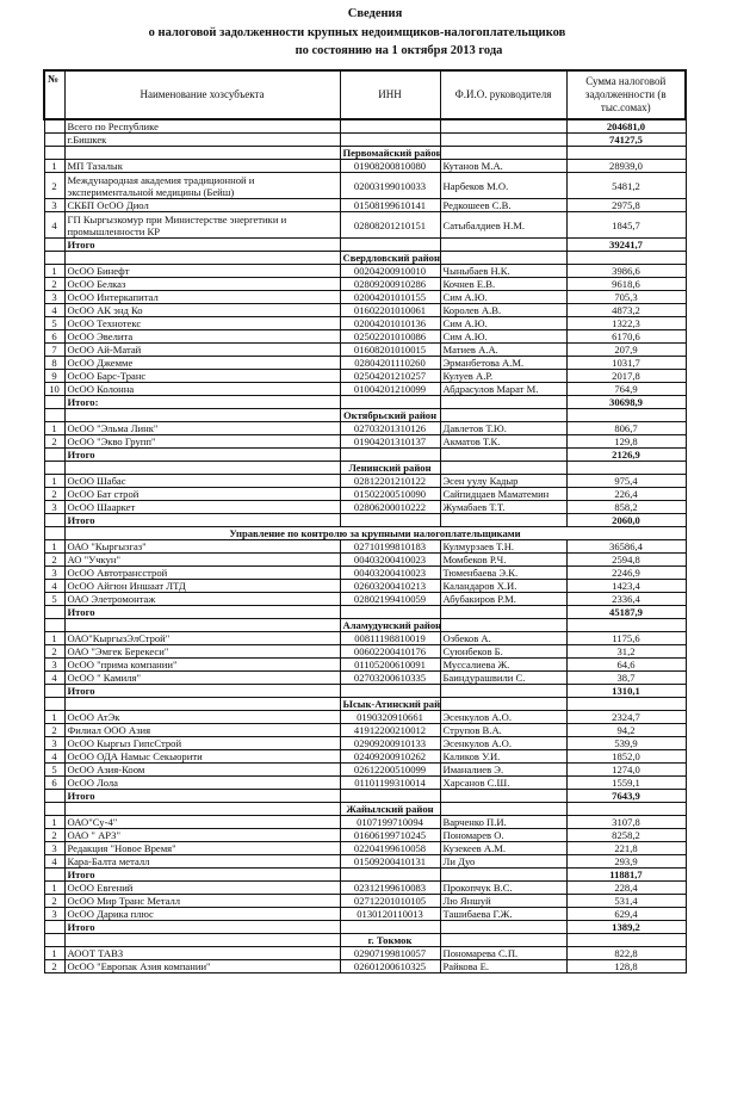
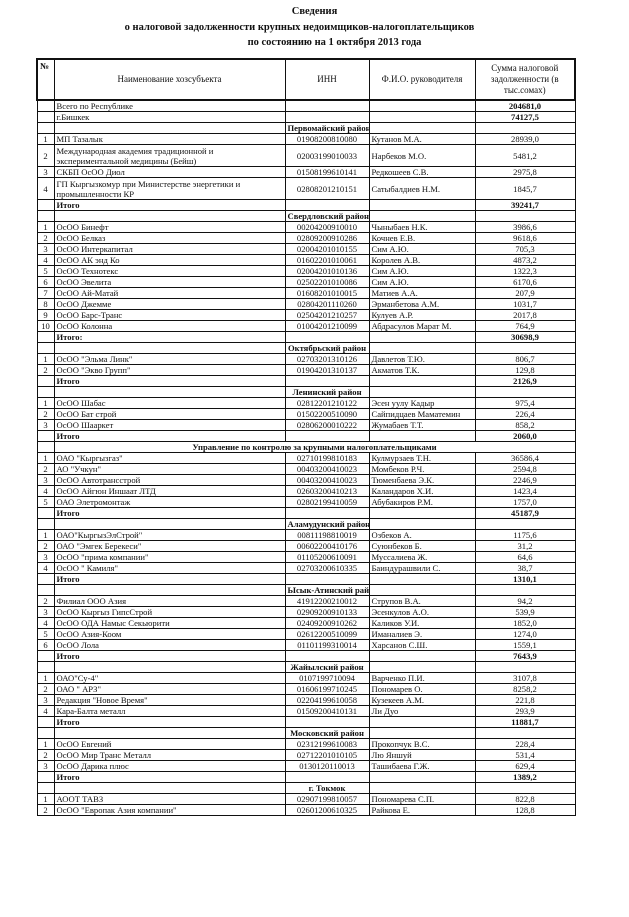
  Сведения
  о налоговой задолженности крупных недоимщиков-налогоплательщиков
  по состоянию на 1 октября 2013 года
  №	Наименование хозсубъекта	ИНН	Ф.И.О. руководителя	Сумма налоговой задолженности (в тыс.сомах)
  	Всего по Республике			204681,0
  	г.Бишкек			74127,5
  		Первомайский район
  1	МП Тазалык	01908200810080	Кутанов М.А.	28939,0
  2	Международная академия традиционной и экспериментальной медицины (Бейш)	02003199010033	Нарбеков М.О.	5481,2
  3	СКБП ОсОО Диол	01508199610141	Редкошеев С.В.	2975,8
  4	ГП Кыргызкомур при Министерстве энергетики и промышленности КР	02808201210151	Сатыбалдиев Н.М.	1845,7
  	Итого			39241,7
  		Свердловский район
  1	ОсОО Бинефт	00204200910010	Чыныбаев Н.К.	3986,6
  2	ОсОО Белказ	02809200910286	Кочнев Е.В.	9618,6
  3	ОсОО Интеркапитал	02004201010155	Сим А.Ю.	705,3
  4	ОсОО АК энд Ко	01602201010061	Королев А.В.	4873,2
  5	ОсОО Технотекс	02004201010136	Сим А.Ю.	1322,3
  6	ОсОО Эвелита	02502201010086	Сим А.Ю.	6170,6
  7	ОсОО Ай-Матай	01608201010015	Матиев А.А.	207,9
  8	ОсОО Джемме	02804201110260	Эрманбетова А.М.	1031,7
  9	ОсОО Барс-Транс	02504201210257	Кулуев А.Р.	2017,8
  10	ОсОО Колонна	01004201210099	Абдрасулов Марат М.	764,9
  	Итого:			30698,9
  		Октябрьский район
  1	ОсОО "Эльма Линк"	02703201310126	Давлетов Т.Ю.	806,7
  2	ОсОО "Экво Групп"	01904201310137	Акматов Т.К.	129,8
  	Итого			2126,9
  		Ленинский район
  1	ОсОО Шабас	02812201210122	Эсен уулу Кадыр	975,4
  2	ОсОО Бат строй	01502200510090	Сайпидцаев Маматемин	226,4
  3	ОсОО Шааркет	02806200010222	Жумабаев Т.Т.	858,2
  	Итого			2060,0
  	Управление по контролю за крупными налогоплательщиками
  1	ОАО "Кыргызгаз"	02710199810183	Кулмурзаев Т.Н.	36586,4
  2	АО "Учкун"	00403200410023	Момбеков Р.Ч.	2594,8
  3	ОсОО Автотрансстрой	00403200410023	Тюменбаева Э.К.	2246,9
  4	ОсОО Айгюн Иншаат ЛТД	02603200410213	Каландаров Х.И.	1423,4
- 5	ОАО Элетромонтаж	02802199410059	Абубакиров Р.М.	2336,4
+ 5	ОАО Элетромонтаж	02802199410059	Абубакиров Р.М.	1757,0
  	Итого			45187,9
  		Аламудунский район
  1	ОАО"КыргызЭлСтрой"	00811198810019	Озбеков А.	1175,6
  2	ОАО "Эмгек Берекеси"	00602200410176	Суюнбеков Б.	31,2
  3	ОсОО "прима компании"	01105200610091	Муссалиева Ж.	64,6
  4	ОсОО " Камиля"	02703200610335	Баиндурашвили С.	38,7
  	Итого			1310,1
  		Ысык-Атинский рай
- 1	ОсОО АтЭк	0190320910661	Эсенкулов А.О.	2324,7
  2	Филиал ООО Азия	41912200210012	Струпов В.А.	94,2
  3	ОсОО Кыргыз ГипсСтрой	02909200910133	Эсенкулов А.О.	539,9
  4	ОсОО ОДА Намыс Секьюрити	02409200910262	Каликов У.И.	1852,0
  5	ОсОО Азия-Коом	02612200510099	Иманалиев Э.	1274,0
  6	ОсОО Лола	01101199310014	Харсанов С.Ш.	1559,1
  	Итого			7643,9
  		Жайылский район
  1	ОАО"Су-4"	0107199710094	Варченко П.И.	3107,8
  2	ОАО " АРЗ"	01606199710245	Пономарев О.	8258,2
  3	Редакция "Новое Время"	02204199610058	Кузекеев А.М.	221,8
  4	Кара-Балта металл	01509200410131	Ли Дуо	293,9
  	Итого			11881,7
+ 		Московский район
  1	ОсОО Евгений	02312199610083	Прокопчук В.С.	228,4
  2	ОсОО Мир Транс Металл	02712201010105	Лю Яншуй	531,4
  3	ОсОО Дарика плюс	0130120110013	Ташибаева Г.Ж.	629,4
  	Итого			1389,2
  		г. Токмок
  1	АООТ ТАВЗ	02907199810057	Пономарева С.П.	822,8
  2	ОсОО "Европак Азия компании"	02601200610325	Райкова Е.	128,8
